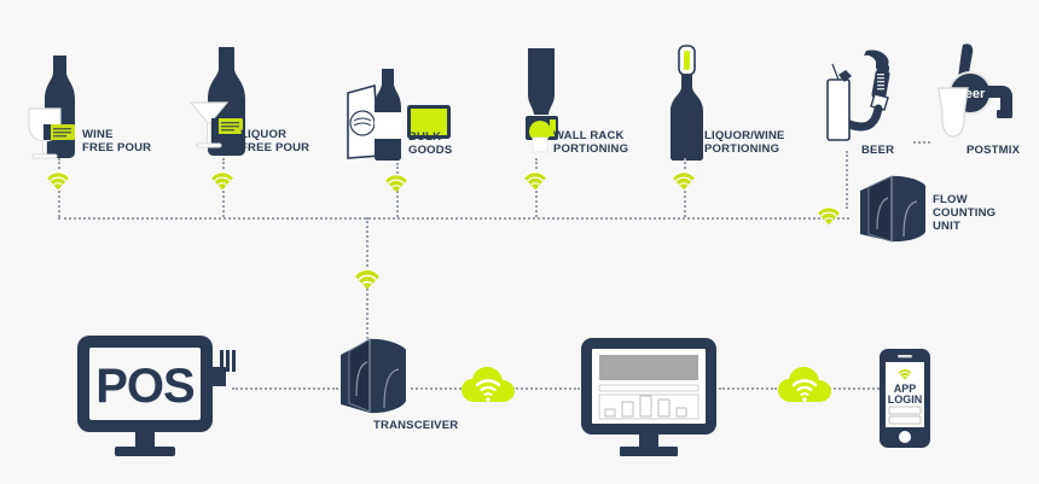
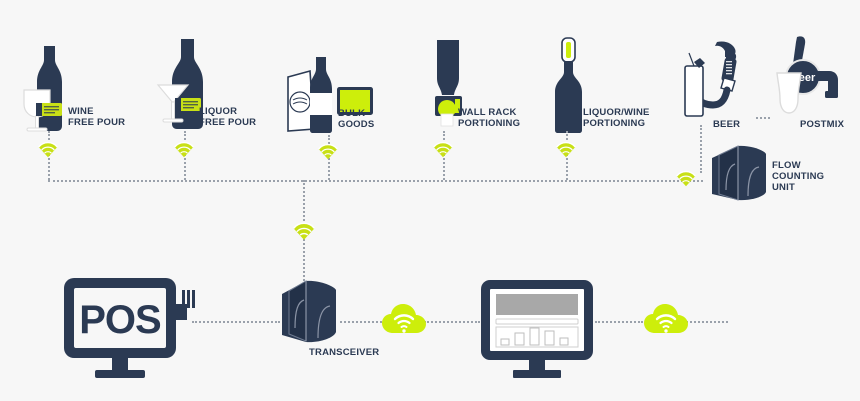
  WINE
  FREE POUR
  LIQUOR
  FREE POUR
  BULK
  GOODS
  WALL RACK
  PORTIONING
  LIQUOR/WINE
  PORTIONING
  BEER
  eer
  POSTMIX
  FLOW
  COUNTING
  UNIT
  POS
  TRANSCEIVER
- APP
- LOGIN
